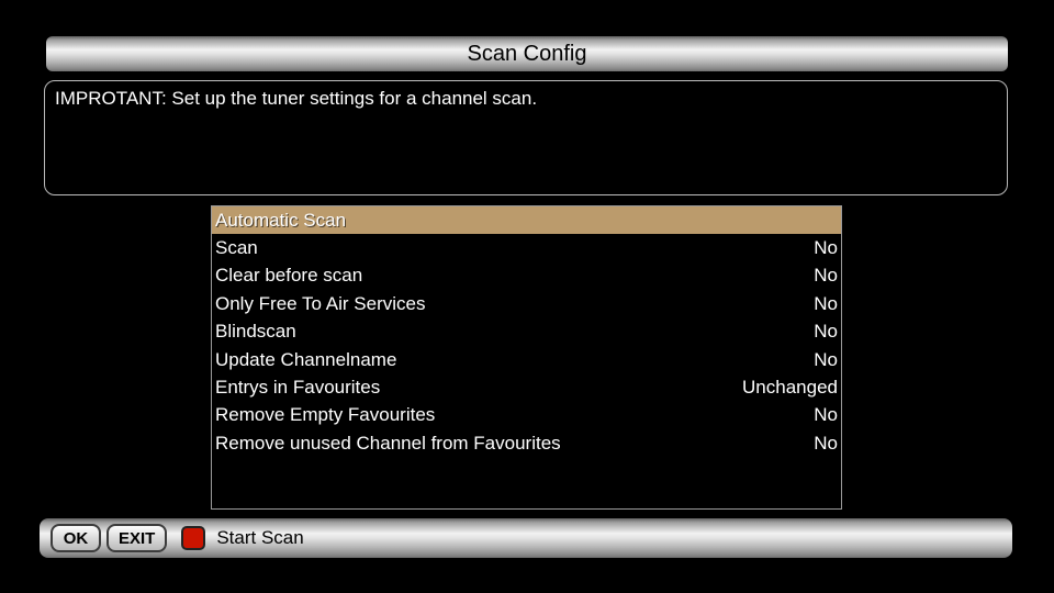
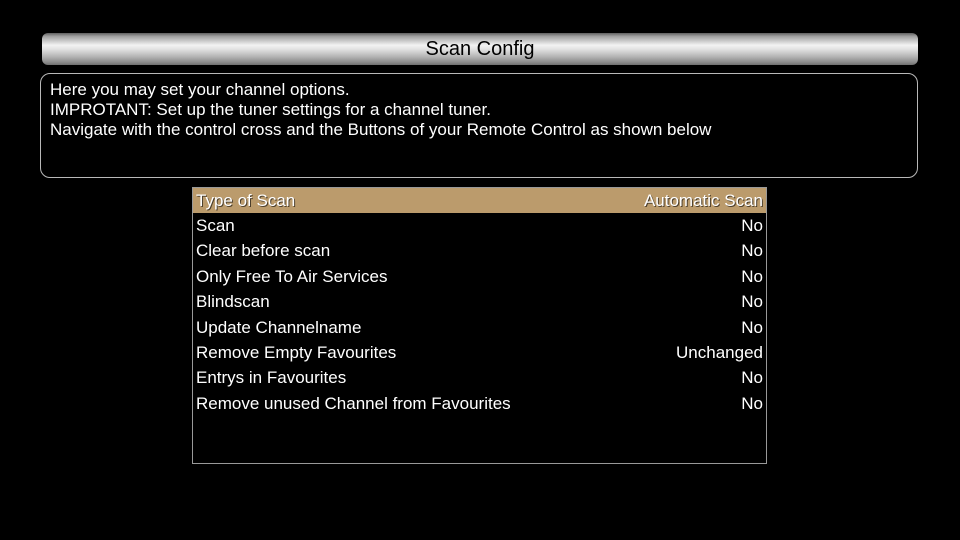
  Scan Config
+ Here you may set your channel options.
- IMPROTANT: Set up the tuner settings for a channel scan.
+ IMPROTANT: Set up the tuner settings for a channel tuner.
+ Navigate with the control cross and the Buttons of your Remote Control as shown below
+ Type of Scan
  Automatic Scan
  Scan
  No
  Clear before scan
  No
  Only Free To Air Services
  No
  Blindscan
  No
  Update Channelname
  No
- Entrys in Favourites
+ Remove Empty Favourites
  Unchanged
- Remove Empty Favourites
+ Entrys in Favourites
  No
  Remove unused Channel from Favourites
  No
- OK
- EXIT
- Start Scan
